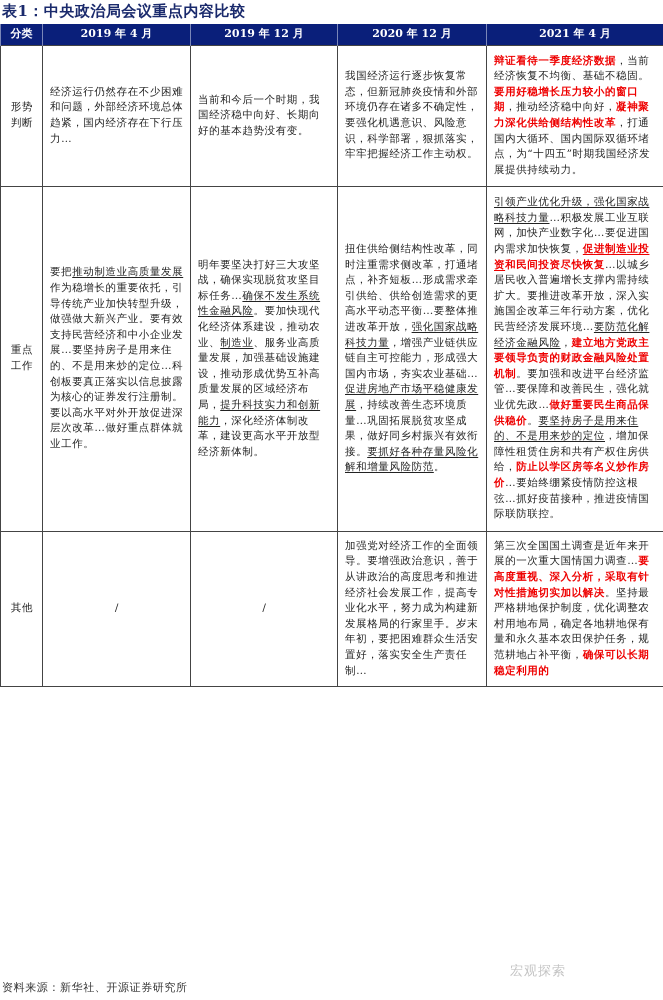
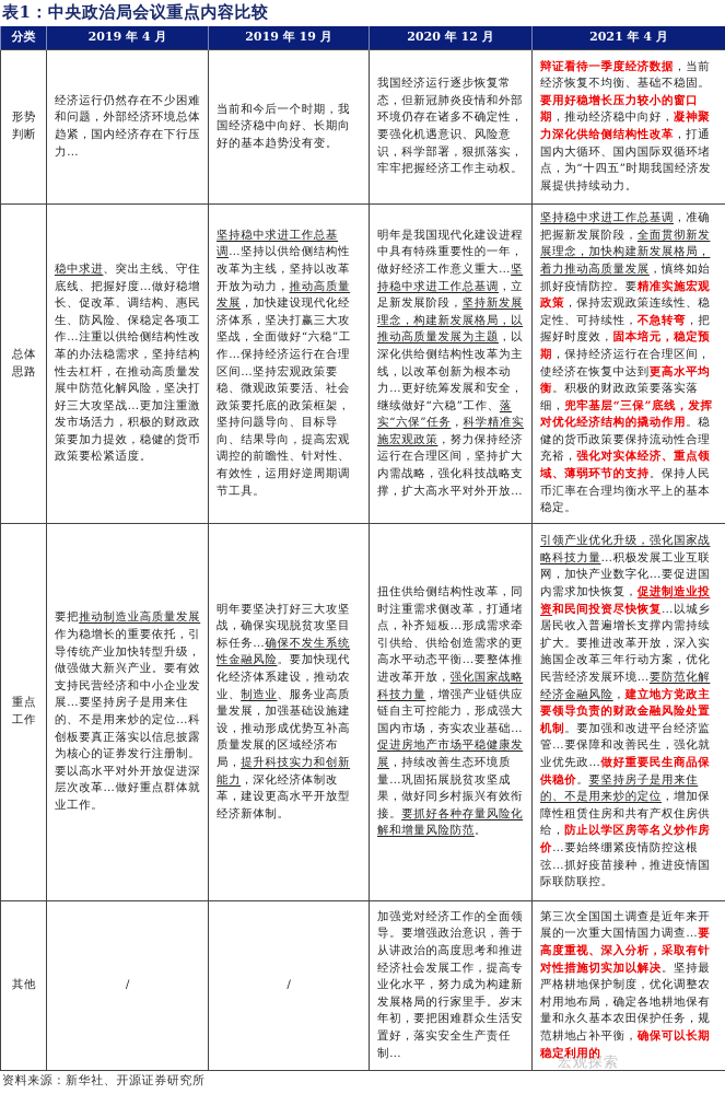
  表1：中央政治局会议重点内容比较
- 分类	2019 年 4 月	2019 年 12 月	2020 年 12 月	2021 年 4 月
+ 分类	2019 年 4 月	2019 年 19 月	2020 年 12 月	2021 年 4 月
  形势判断	经济运行仍然存在不少困难和问题，外部经济环境总体趋紧，国内经济存在下行压力…	当前和今后一个时期，我国经济稳中向好、长期向好的基本趋势没有变。	我国经济运行逐步恢复常态，但新冠肺炎疫情和外部环境仍存在诸多不确定性，要强化机遇意识、风险意识，科学部署，狠抓落实，牢牢把握经济工作主动权。	辩证看待一季度经济数据，当前经济恢复不均衡、基础不稳固。要用好稳增长压力较小的窗口期，推动经济稳中向好，凝神聚力深化供给侧结构性改革，打通国内大循环、国内国际双循环堵点，为“十四五”时期我国经济发展提供持续动力。
+ 总体思路	稳中求进、突出主线、守住底线、把握好度…做好稳增长、促改革、调结构、惠民生、防风险、保稳定各项工作…注重以供给侧结构性改革的办法稳需求，坚持结构性去杠杆，在推动高质量发展中防范化解风险，坚决打好三大攻坚战…更加注重激发市场活力，积极的财政政策要加力提效，稳健的货币政策要松紧适度。	坚持稳中求进工作总基调…坚持以供给侧结构性改革为主线，坚持以改革开放为动力，推动高质量发展，加快建设现代化经济体系，坚决打赢三大攻坚战，全面做好“六稳”工作…保持经济运行在合理区间…坚持宏观政策要稳、微观政策要活、社会政策要托底的政策框架，坚持问题导向、目标导向、结果导向，提高宏观调控的前瞻性、针对性、有效性，运用好逆周期调节工具。	明年是我国现代化建设进程中具有特殊重要性的一年，做好经济工作意义重大…坚持稳中求进工作总基调，立足新发展阶段，坚持新发展理念，构建新发展格局，以推动高质量发展为主题，以深化供给侧结构性改革为主线，以改革创新为根本动力…更好统筹发展和安全，继续做好“六稳”工作、落实“六保”任务，科学精准实施宏观政策，努力保持经济运行在合理区间，坚持扩大内需战略，强化科技战略支撑，扩大高水平对外开放…	坚持稳中求进工作总基调，准确把握新发展阶段，全面贯彻新发展理念，加快构建新发展格局，着力推动高质量发展，慎终如始抓好疫情防控。要精准实施宏观政策，保持宏观政策连续性、稳定性、可持续性，不急转弯，把握好时度效，固本培元，稳定预期，保持经济运行在合理区间，使经济在恢复中达到更高水平均衡。积极的财政政策要落实落细，兜牢基层“三保”底线，发挥对优化经济结构的撬动作用。稳健的货币政策要保持流动性合理充裕，强化对实体经济、重点领域、薄弱环节的支持。保持人民币汇率在合理均衡水平上的基本稳定。
  重点工作	要把推动制造业高质量发展作为稳增长的重要依托，引导传统产业加快转型升级，做强做大新兴产业。要有效支持民营经济和中小企业发展…要坚持房子是用来住的、不是用来炒的定位…科创板要真正落实以信息披露为核心的证券发行注册制。要以高水平对外开放促进深层次改革…做好重点群体就业工作。	明年要坚决打好三大攻坚战，确保实现脱贫攻坚目标任务…确保不发生系统性金融风险。要加快现代化经济体系建设，推动农业、制造业、服务业高质量发展，加强基础设施建设，推动形成优势互补高质量发展的区域经济布局，提升科技实力和创新能力，深化经济体制改革，建设更高水平开放型经济新体制。	扭住供给侧结构性改革，同时注重需求侧改革，打通堵点，补齐短板…形成需求牵引供给、供给创造需求的更高水平动态平衡…要整体推进改革开放，强化国家战略科技力量，增强产业链供应链自主可控能力，形成强大国内市场，夯实农业基础…促进房地产市场平稳健康发展，持续改善生态环境质量…巩固拓展脱贫攻坚成果，做好同乡村振兴有效衔接。要抓好各种存量风险化解和增量风险防范。	引领产业优化升级，强化国家战略科技力量…积极发展工业互联网，加快产业数字化…要促进国内需求加快恢复，促进制造业投资和民间投资尽快恢复…以城乡居民收入普遍增长支撑内需持续扩大。要推进改革开放，深入实施国企改革三年行动方案，优化民营经济发展环境…要防范化解经济金融风险，建立地方党政主要领导负责的财政金融风险处置机制。要加强和改进平台经济监管…要保障和改善民生，强化就业优先政…做好重要民生商品保供稳价。要坚持房子是用来住的、不是用来炒的定位，增加保障性租赁住房和共有产权住房供给，防止以学区房等名义炒作房价…要始终绷紧疫情防控这根弦…抓好疫苗接种，推进疫情国际联防联控。
  其他	/	/	加强党对经济工作的全面领导。要增强政治意识，善于从讲政治的高度思考和推进经济社会发展工作，提高专业化水平，努力成为构建新发展格局的行家里手。岁末年初，要把困难群众生活安置好，落实安全生产责任制…	第三次全国国土调查是近年来开展的一次重大国情国力调查…要高度重视、深入分析，采取有针对性措施切实加以解决。坚持最严格耕地保护制度，优化调整农村用地布局，确定各地耕地保有量和永久基本农田保护任务，规范耕地占补平衡，确保可以长期稳定利用的
  资料来源：新华社、开源证券研究所
  宏观探索
